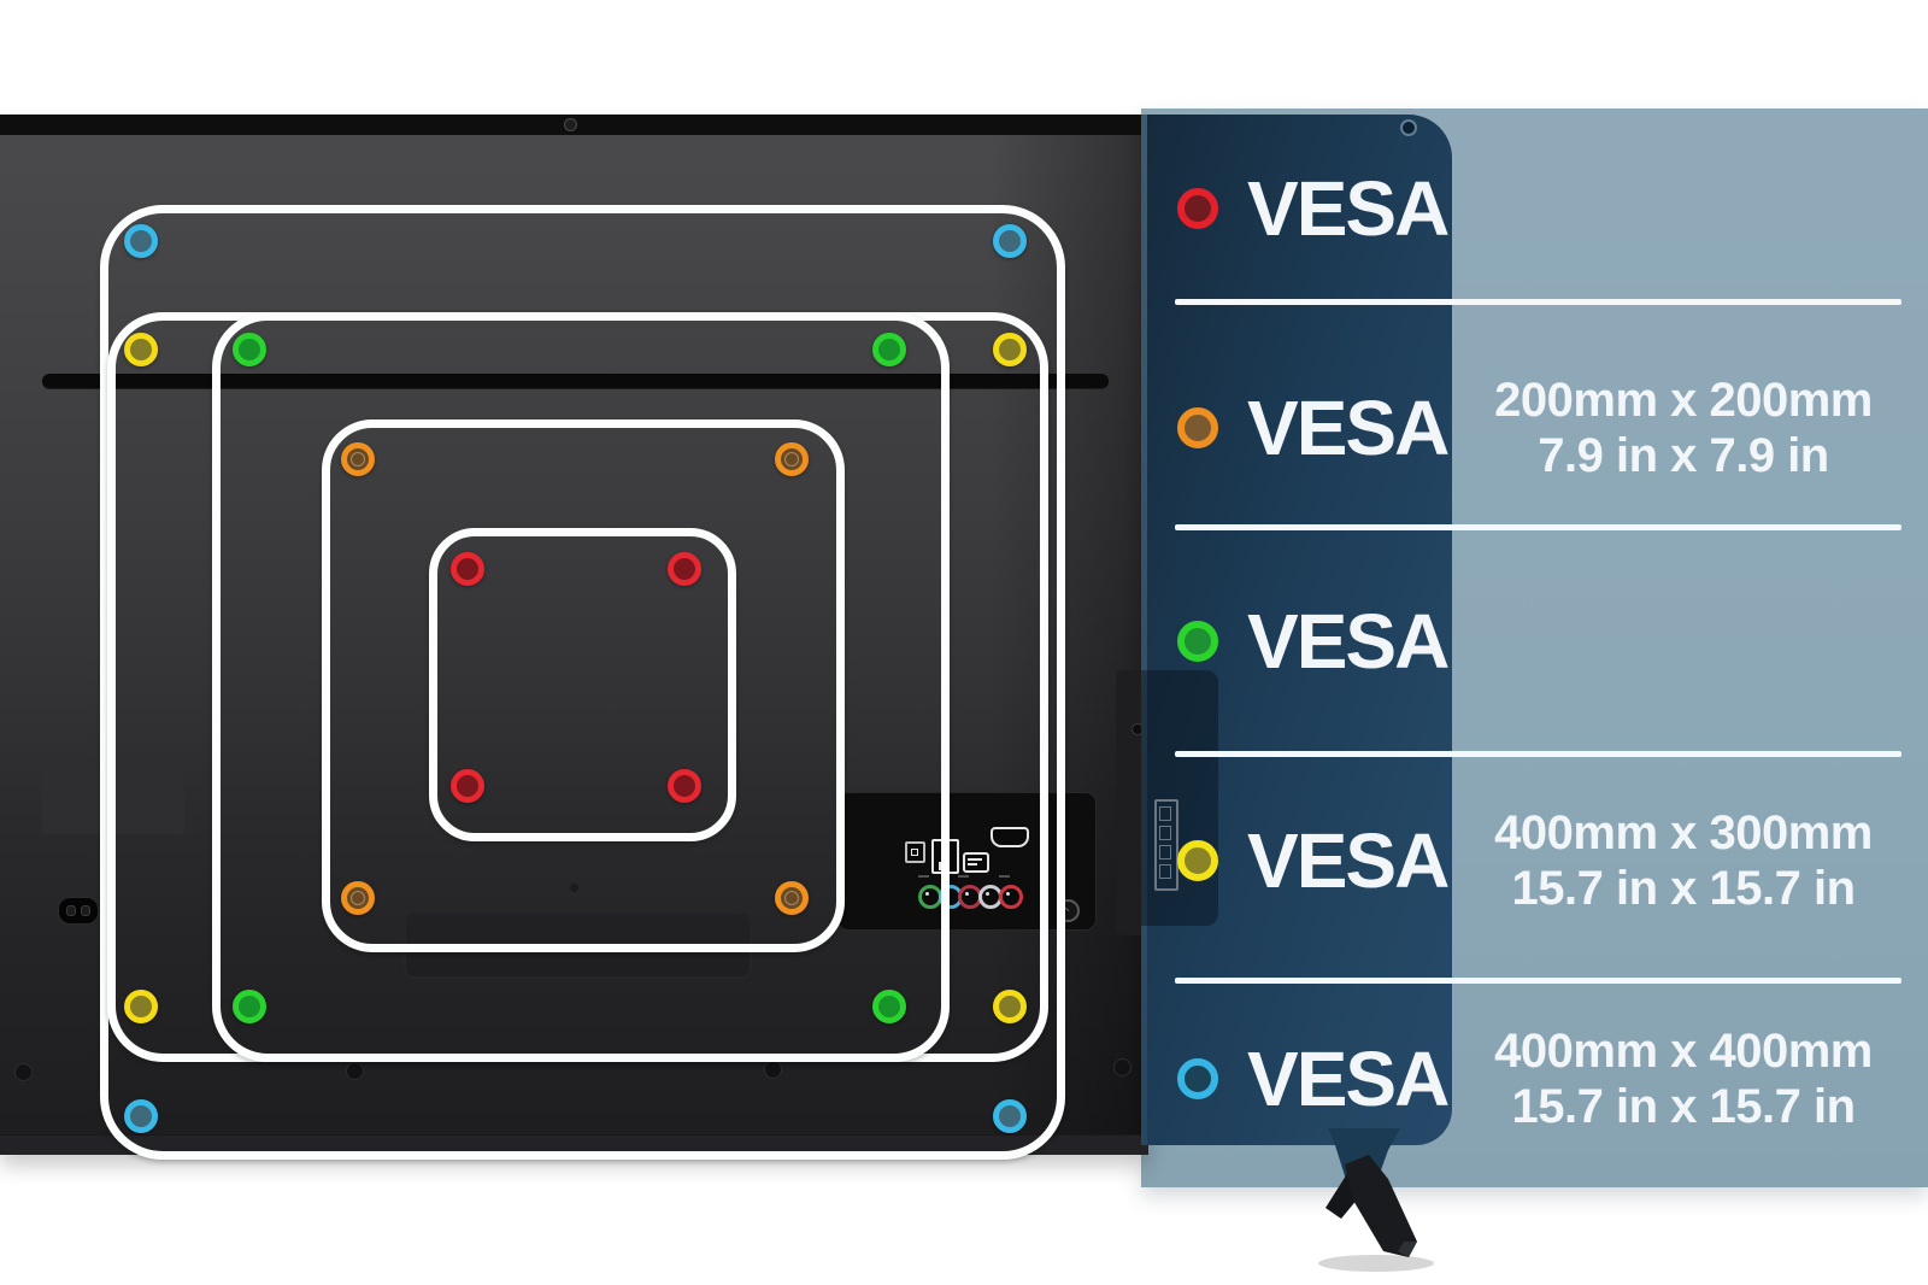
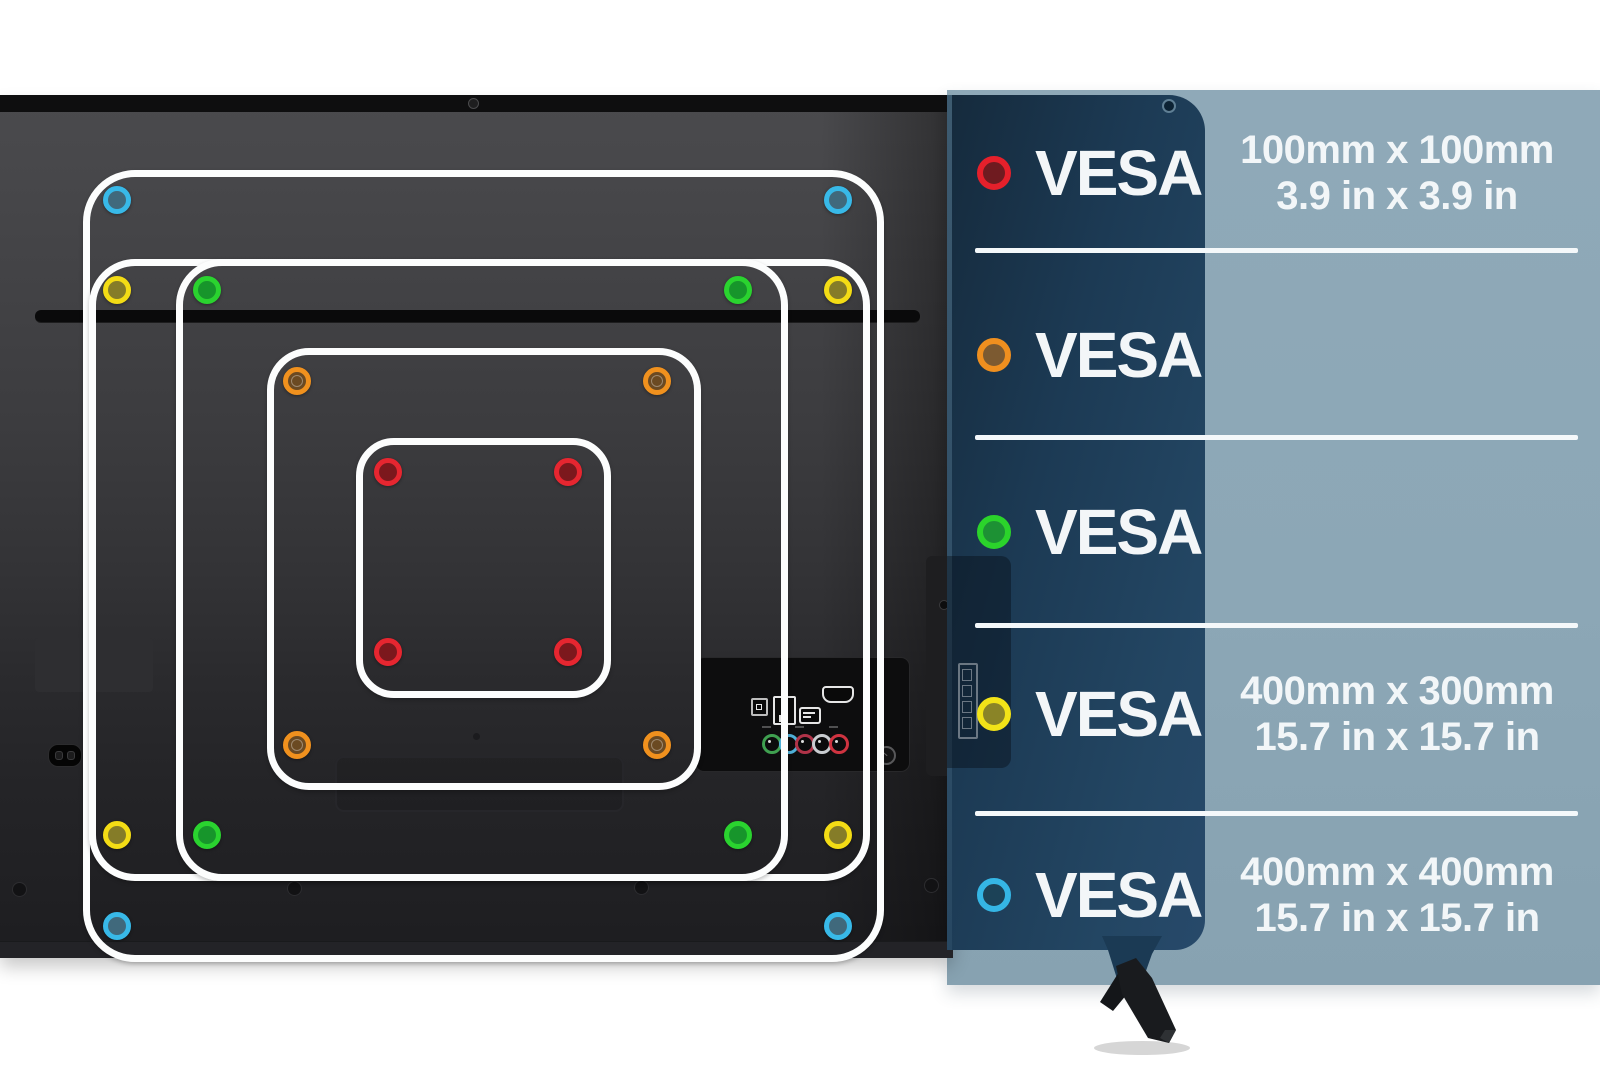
  VESA
+ 100mm x 100mm
+ 3.9 in x 3.9 in
  VESA
- 200mm x 200mm
- 7.9 in x 7.9 in
  VESA
  VESA
  400mm x 300mm
  15.7 in x 15.7 in
  VESA
  400mm x 400mm
  15.7 in x 15.7 in
